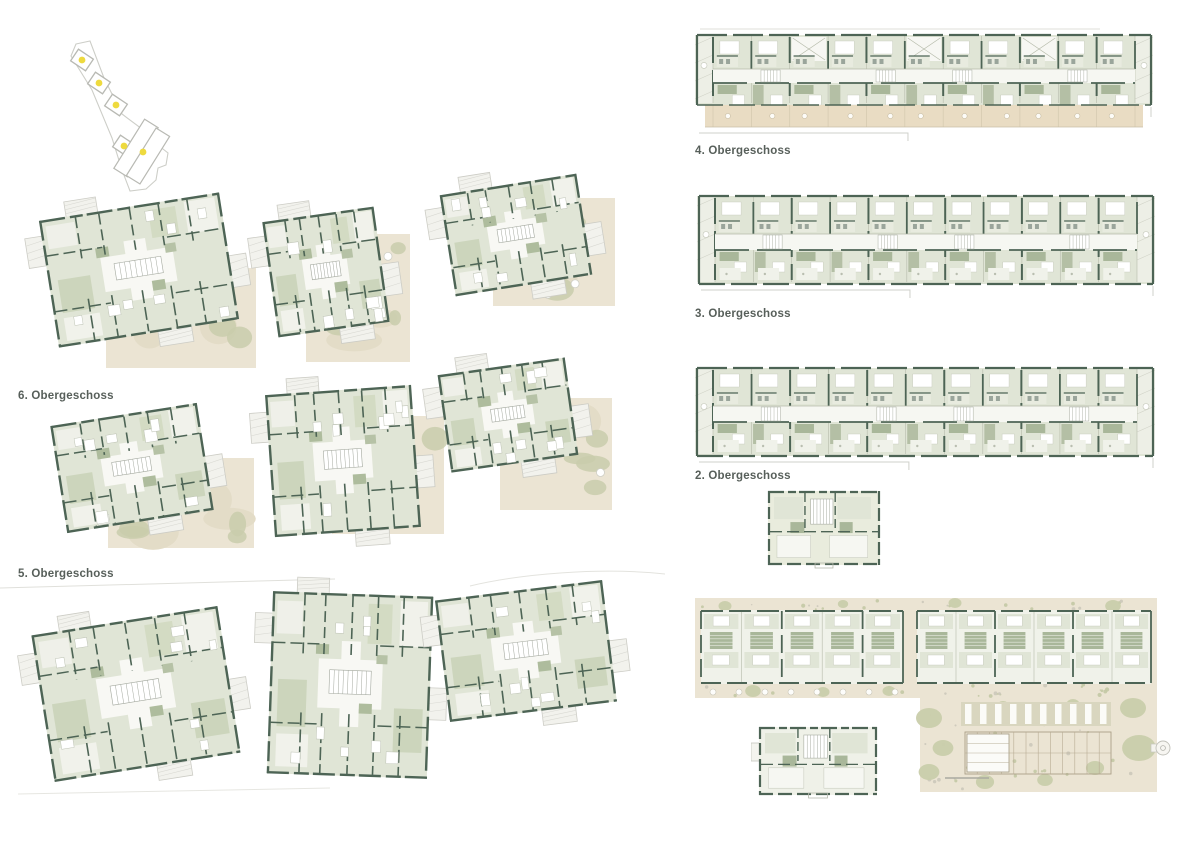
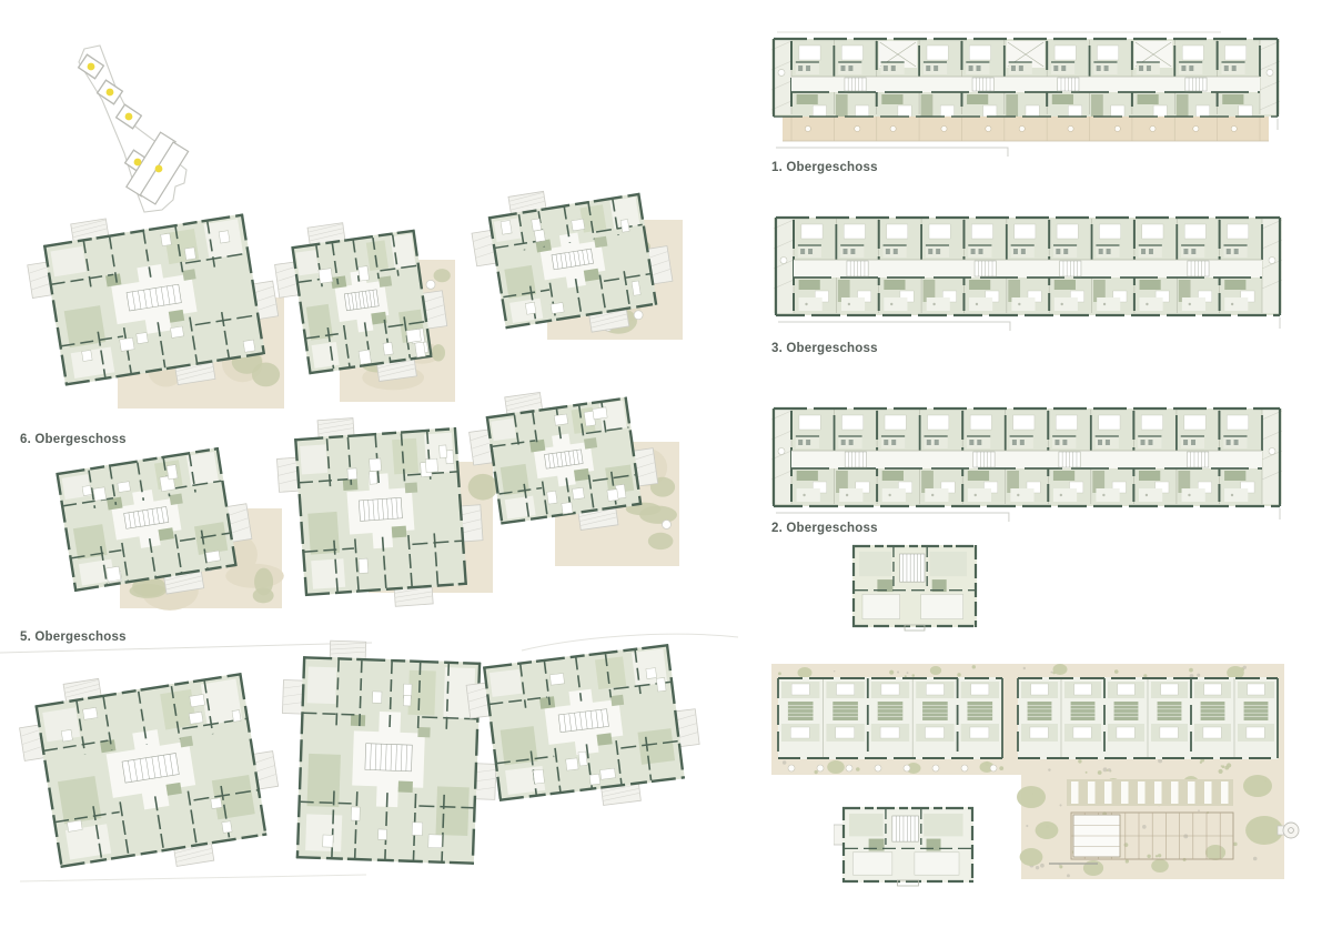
  6. Obergeschoss
  5. Obergeschoss
- 4. Obergeschoss
+ 1. Obergeschoss
  3. Obergeschoss
  2. Obergeschoss
